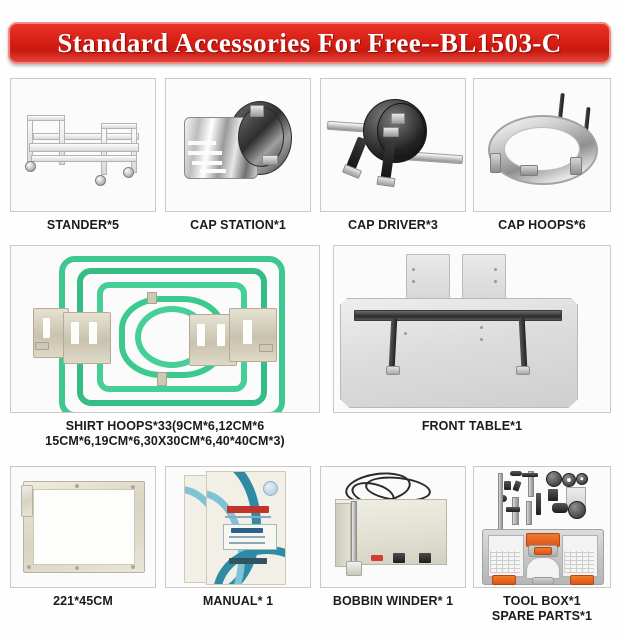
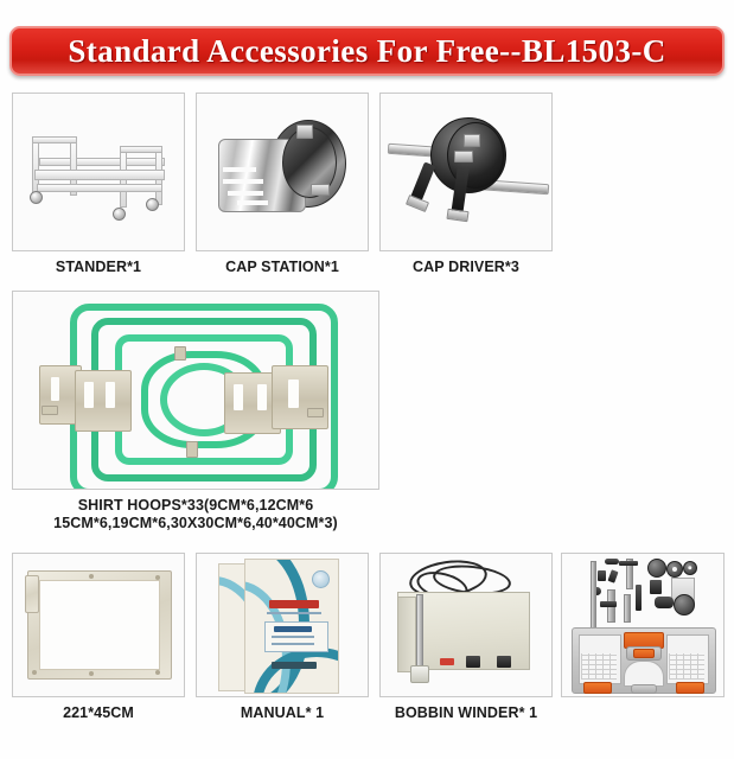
  Standard Accessories For Free--BL1503-C
- STANDER*5
+ STANDER*1
  CAP STATION*1
  CAP DRIVER*3
- CAP HOOPS*6
  SHIRT HOOPS*33(9CM*6,12CM*6
  15CM*6,19CM*6,30X30CM*6,40*40CM*3)
- FRONT TABLE*1
  221*45CM
  MANUAL* 1
  BOBBIN WINDER* 1
- TOOL BOX*1
- SPARE PARTS*1
